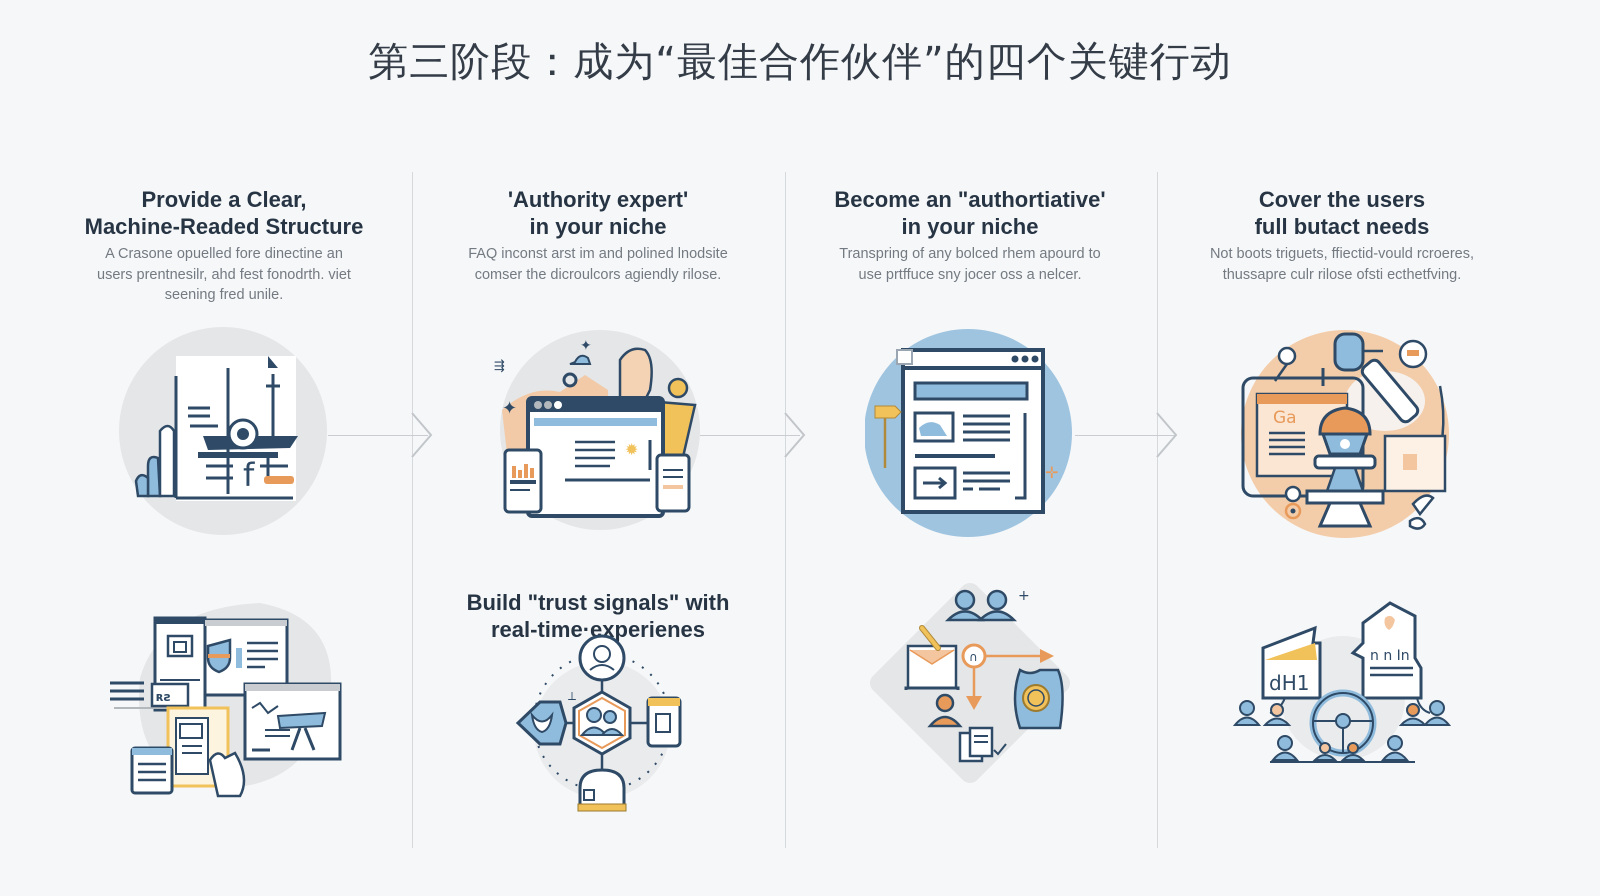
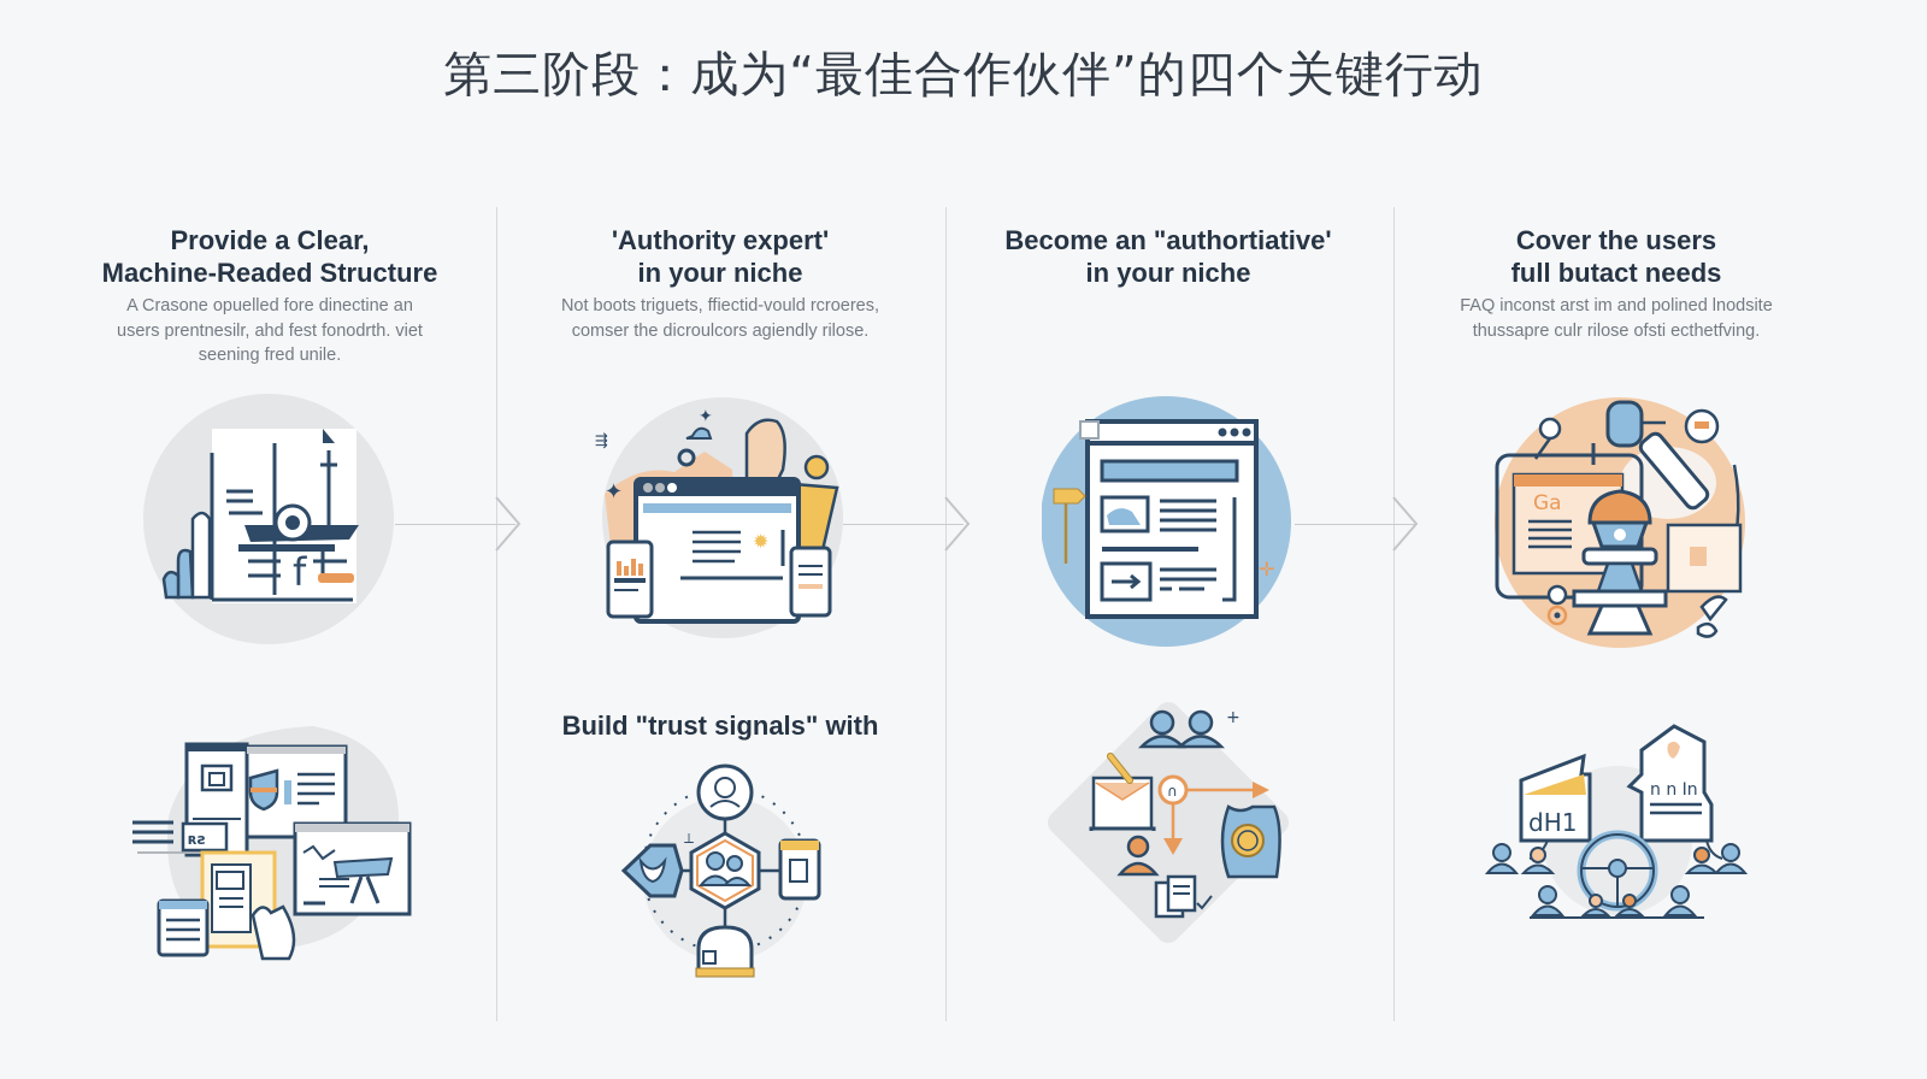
  第三阶段：成为“最佳合作伙伴”的四个关键行动
  Provide a Clear,
  Machine-Readed Structure
  A Crasone opuelled fore dinectine an
  users prentnesilr, ahd fest fonodrth. viet
  seening fred unile.
  'Authority expert'
  in your niche
- FAQ inconst arst im and polined lnodsite
+ Not boots triguets, ffiectid-vould rcroeres,
  comser the dicroulcors agiendly rilose.
  Become an "authortiative'
  in your niche
- Transpring of any bolced rhem apourd to
- use prtffuce sny jocer oss a nelcer.
  Cover the users
  full butact needs
- Not boots triguets, ffiectid-vould rcroeres,
+ FAQ inconst arst im and polined lnodsite
  thussapre culr rilose ofsti ecthetfving.
  Build "trust signals" with
- real-time·experienes
  f
  ✦
  ✦
  ⇶
  ✹
  ✛
  Ga
  ʀƨ
  ⟂
  +
  ∩
  dH1
  n n In
